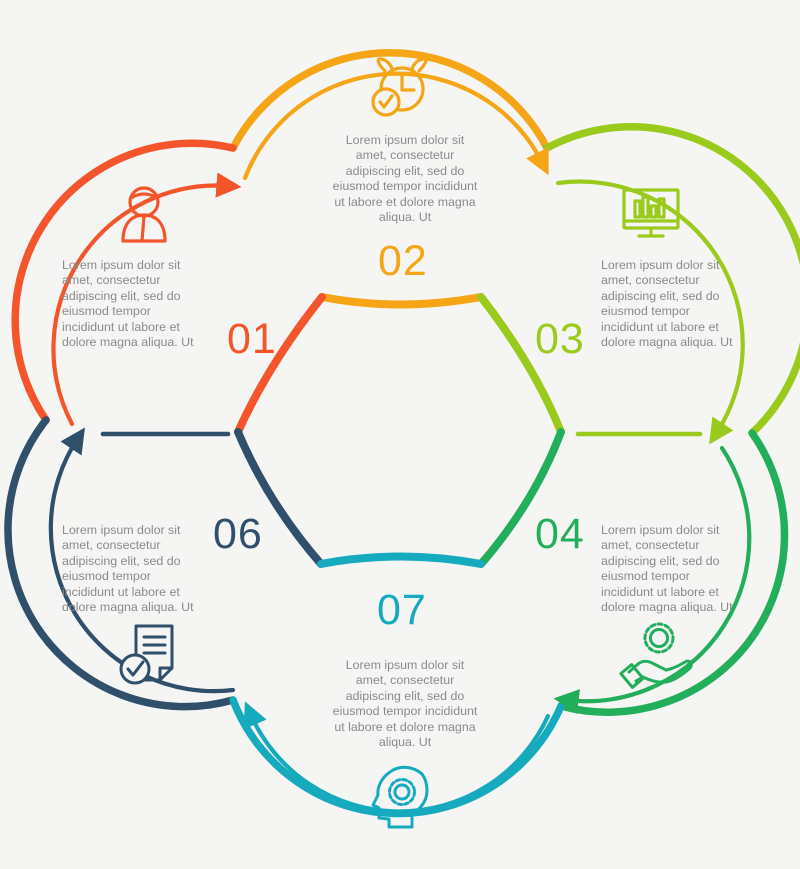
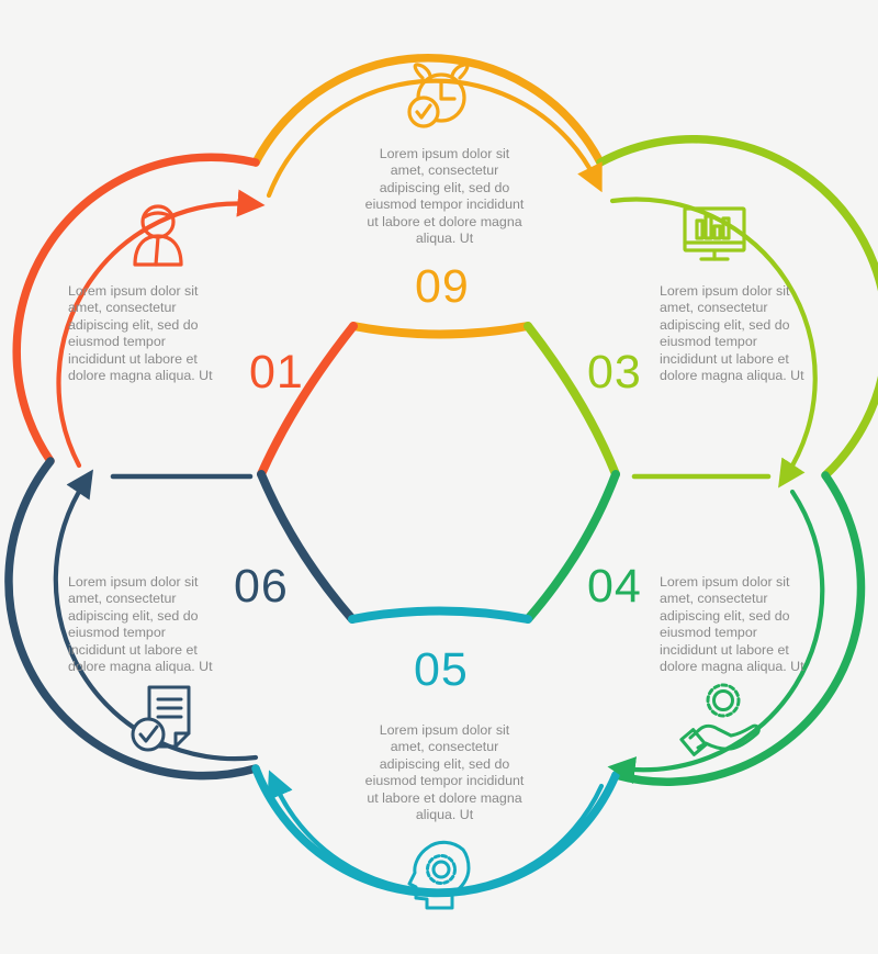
  01
- 02
+ 09
  03
  04
- 07
+ 05
  06
  Lorem ipsum dolor sit amet, consectetur adipiscing elit, sed do eiusmod tempor incididunt ut labore et dolore magna aliqua. Ut
  Lorem ipsum dolor sit amet, consectetur adipiscing elit, sed do eiusmod tempor incididunt ut labore et dolore magna aliqua. Ut
  Lorem ipsum dolor sit amet, consectetur adipiscing elit, sed do eiusmod tempor incididunt ut labore et dolore magna aliqua. Ut
  Lorem ipsum dolor sit amet, consectetur adipiscing elit, sed do eiusmod tempor incididunt ut labore et dolore magna aliqua. Ut
  Lorem ipsum dolor sit amet, consectetur adipiscing elit, sed do eiusmod tempor incididunt ut labore et dolore magna aliqua. Ut
  Lorem ipsum dolor sit amet, consectetur adipiscing elit, sed do eiusmod tempor incididunt ut labore et dolore magna aliqua. Ut
